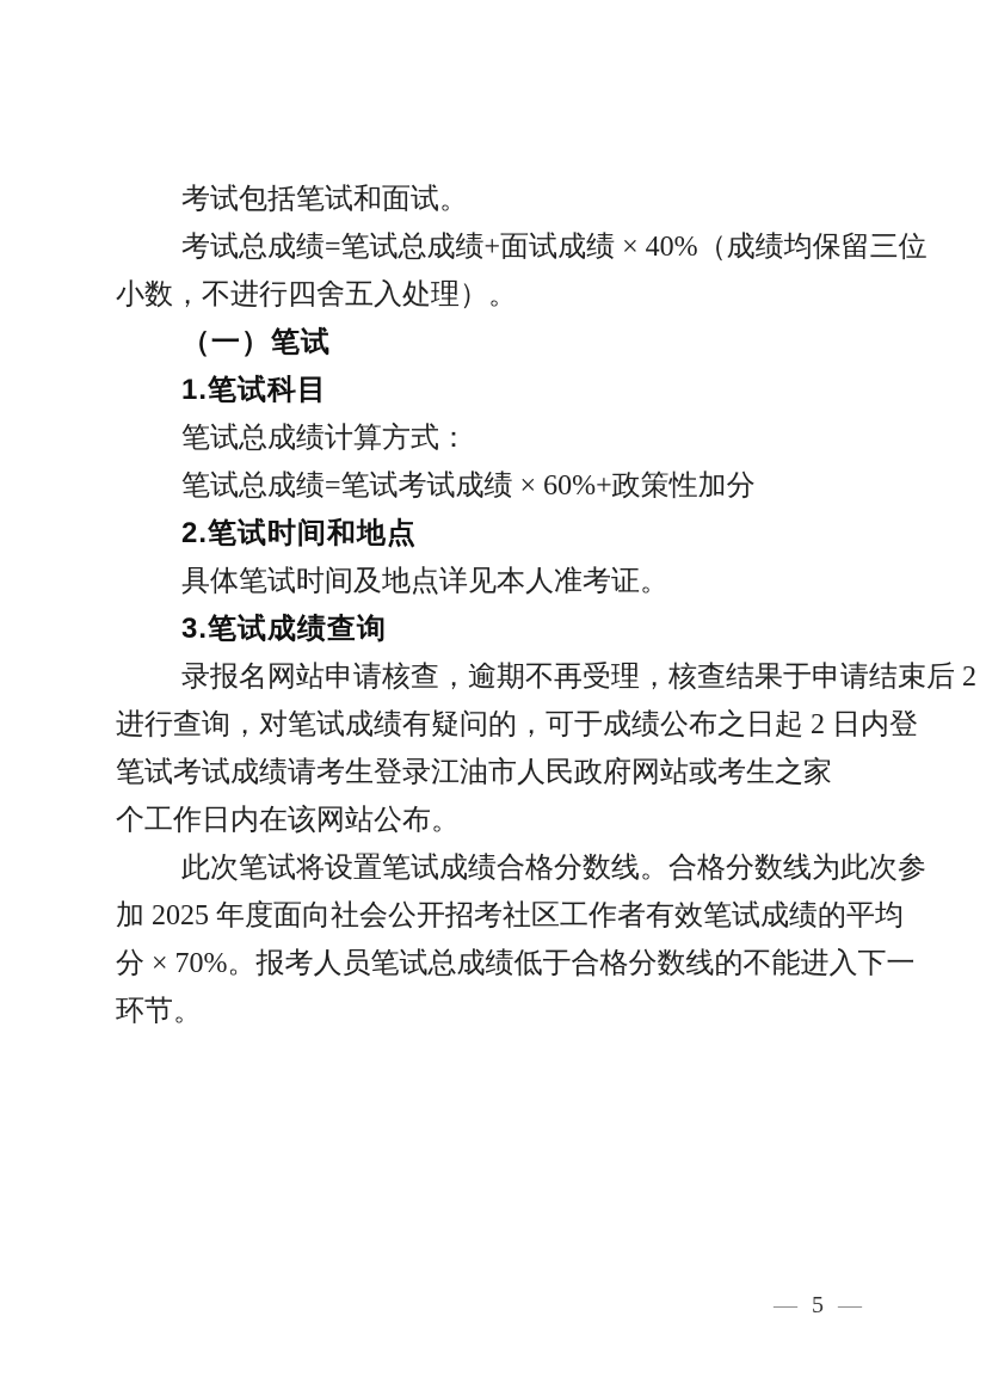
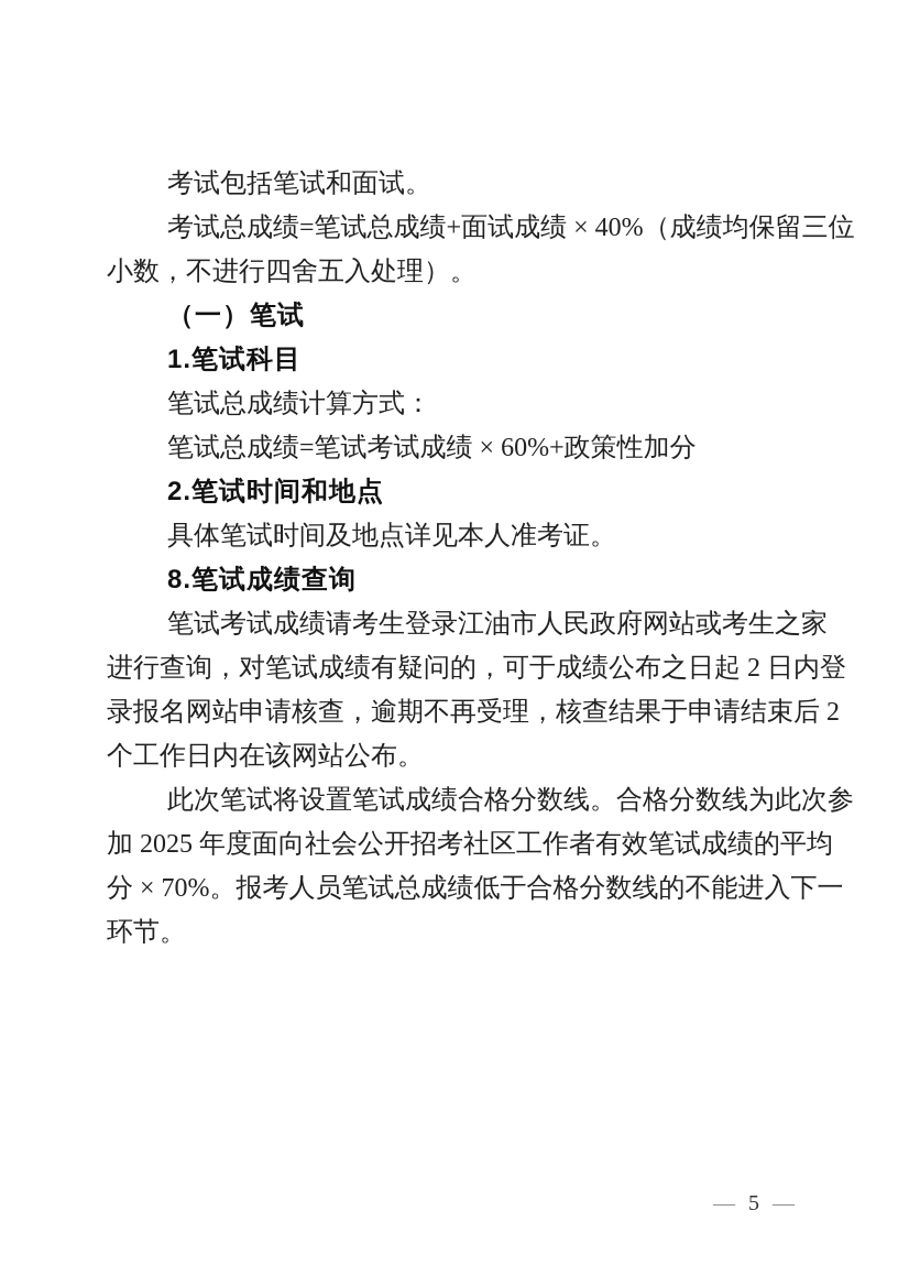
  考试包括笔试和面试。
  考试总成绩=笔试总成绩+面试成绩 × 40%（成绩均保留三位
  小数，不进行四舍五入处理）。
  （一）笔试
  1.笔试科目
  笔试总成绩计算方式：
  笔试总成绩=笔试考试成绩 × 60%+政策性加分
  2.笔试时间和地点
  具体笔试时间及地点详见本人准考证。
- 3.笔试成绩查询
+ 8.笔试成绩查询
- 录报名网站申请核查，逾期不再受理，核查结果于申请结束后 2
+ 笔试考试成绩请考生登录江油市人民政府网站或考生之家
  进行查询，对笔试成绩有疑问的，可于成绩公布之日起 2 日内登
- 笔试考试成绩请考生登录江油市人民政府网站或考生之家
+ 录报名网站申请核查，逾期不再受理，核查结果于申请结束后 2
  个工作日内在该网站公布。
  此次笔试将设置笔试成绩合格分数线。合格分数线为此次参
  加 2025 年度面向社会公开招考社区工作者有效笔试成绩的平均
  分 × 70%。报考人员笔试总成绩低于合格分数线的不能进入下一
  环节。
  — 5 —
